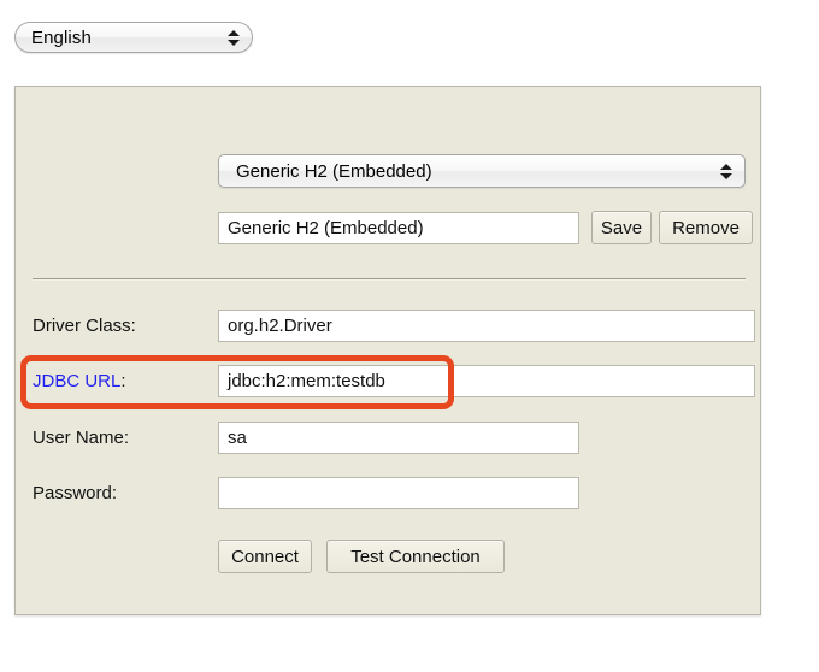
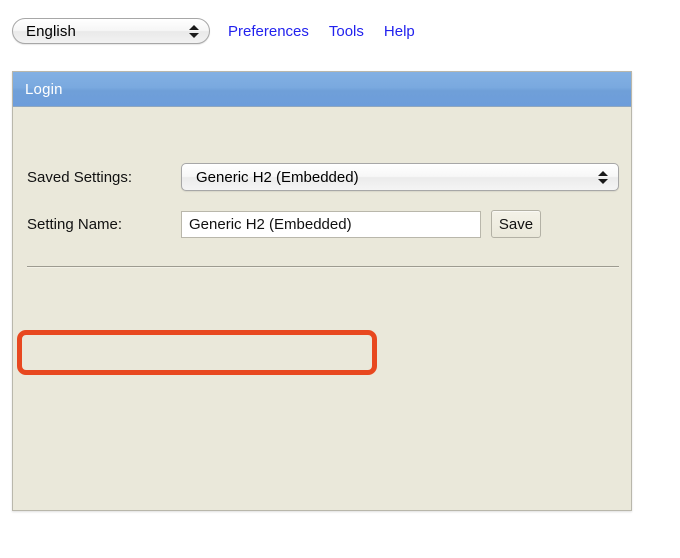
  English
+ Preferences
+ Tools
+ Help
+ Login
+ Saved Settings:
  Generic H2 (Embedded)
+ Setting Name:
  Generic H2 (Embedded)
  Save
- Remove
- Driver Class:
- org.h2.Driver
- JDBC URL:
- jdbc:h2:mem:testdb
- User Name:
- sa
- Password:
- Connect
- Test Connection
